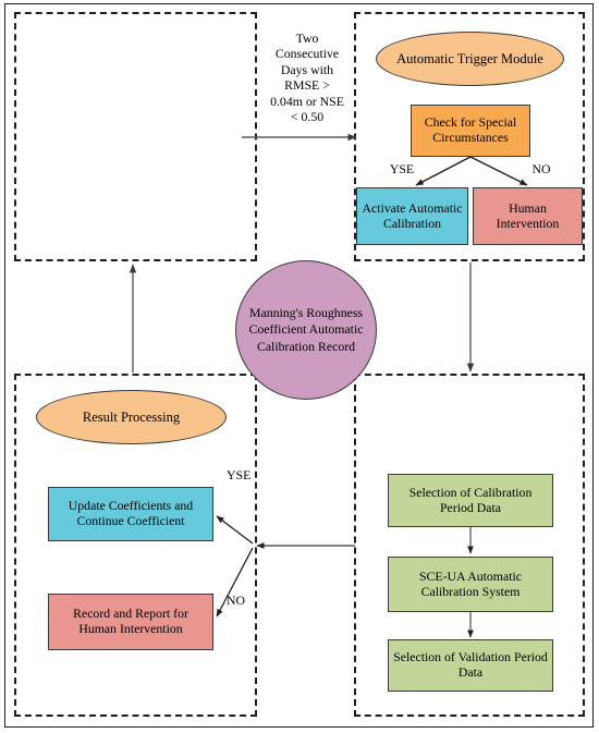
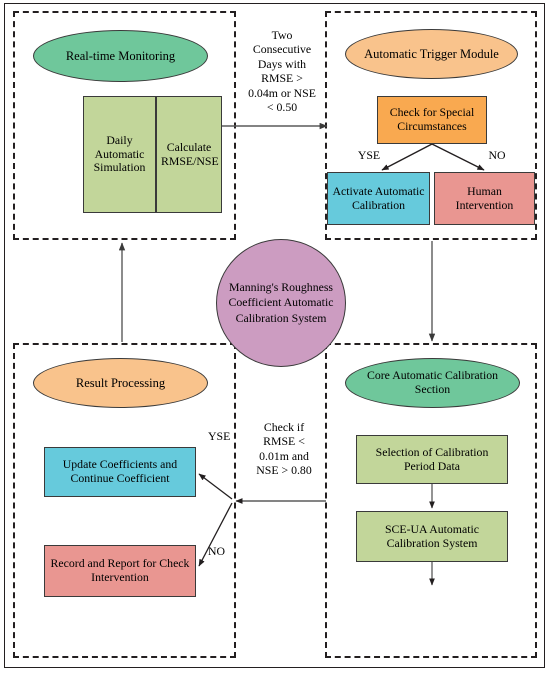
+ Real-time Monitoring
+ Daily Automatic Simulation
+ Calculate RMSE/NSE
  Two
  Consecutive
  Days with
  RMSE >
  0.04m or NSE
  < 0.50
  Automatic Trigger Module
  Check for Special Circumstances
  YSE
  NO
  Activate Automatic Calibration
  Human Intervention
- Manning's Roughness Coefficient Automatic Calibration Record
+ Manning's Roughness Coefficient Automatic Calibration System
  Result Processing
  Update Coefficients and Continue Coefficient
- Record and Report for Human Intervention
+ Record and Report for Check Intervention
  YSE
  NO
+ Check if
+ RMSE <
+ 0.01m and
+ NSE > 0.80
+ Core Automatic Calibration Section
  Selection of Calibration Period Data
  SCE-UA Automatic Calibration System
- Selection of Validation Period Data
